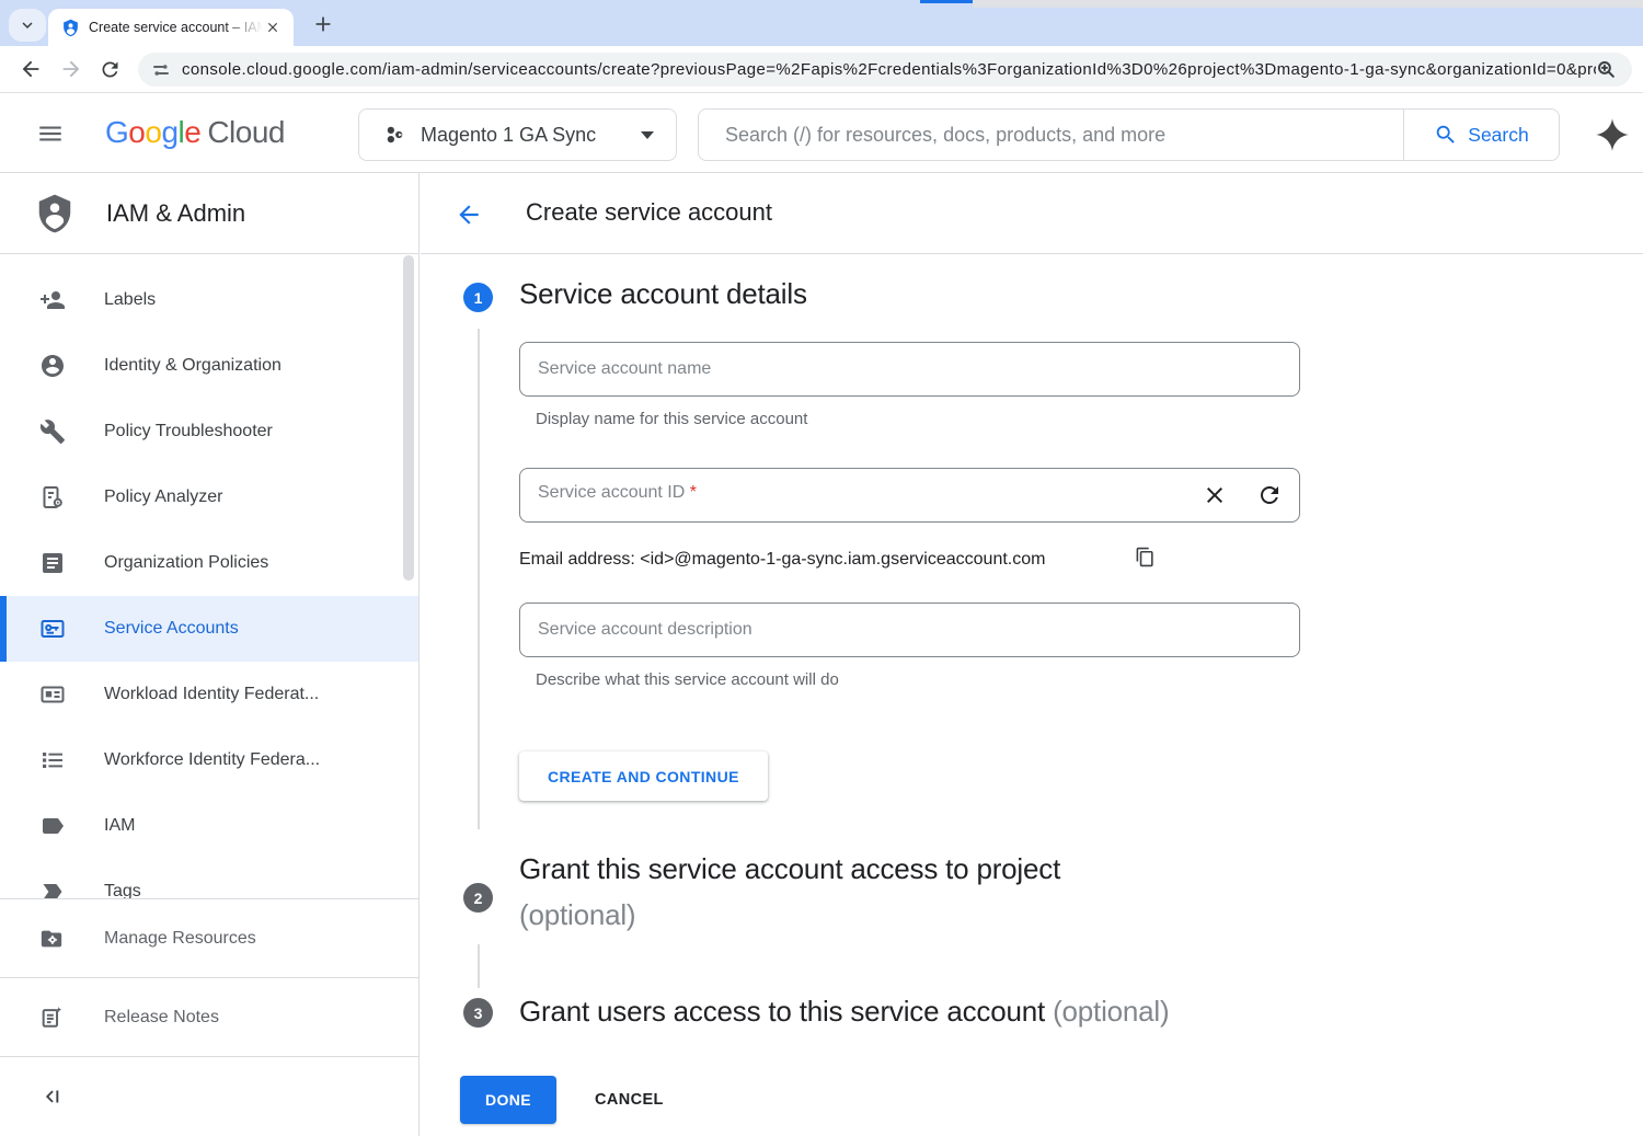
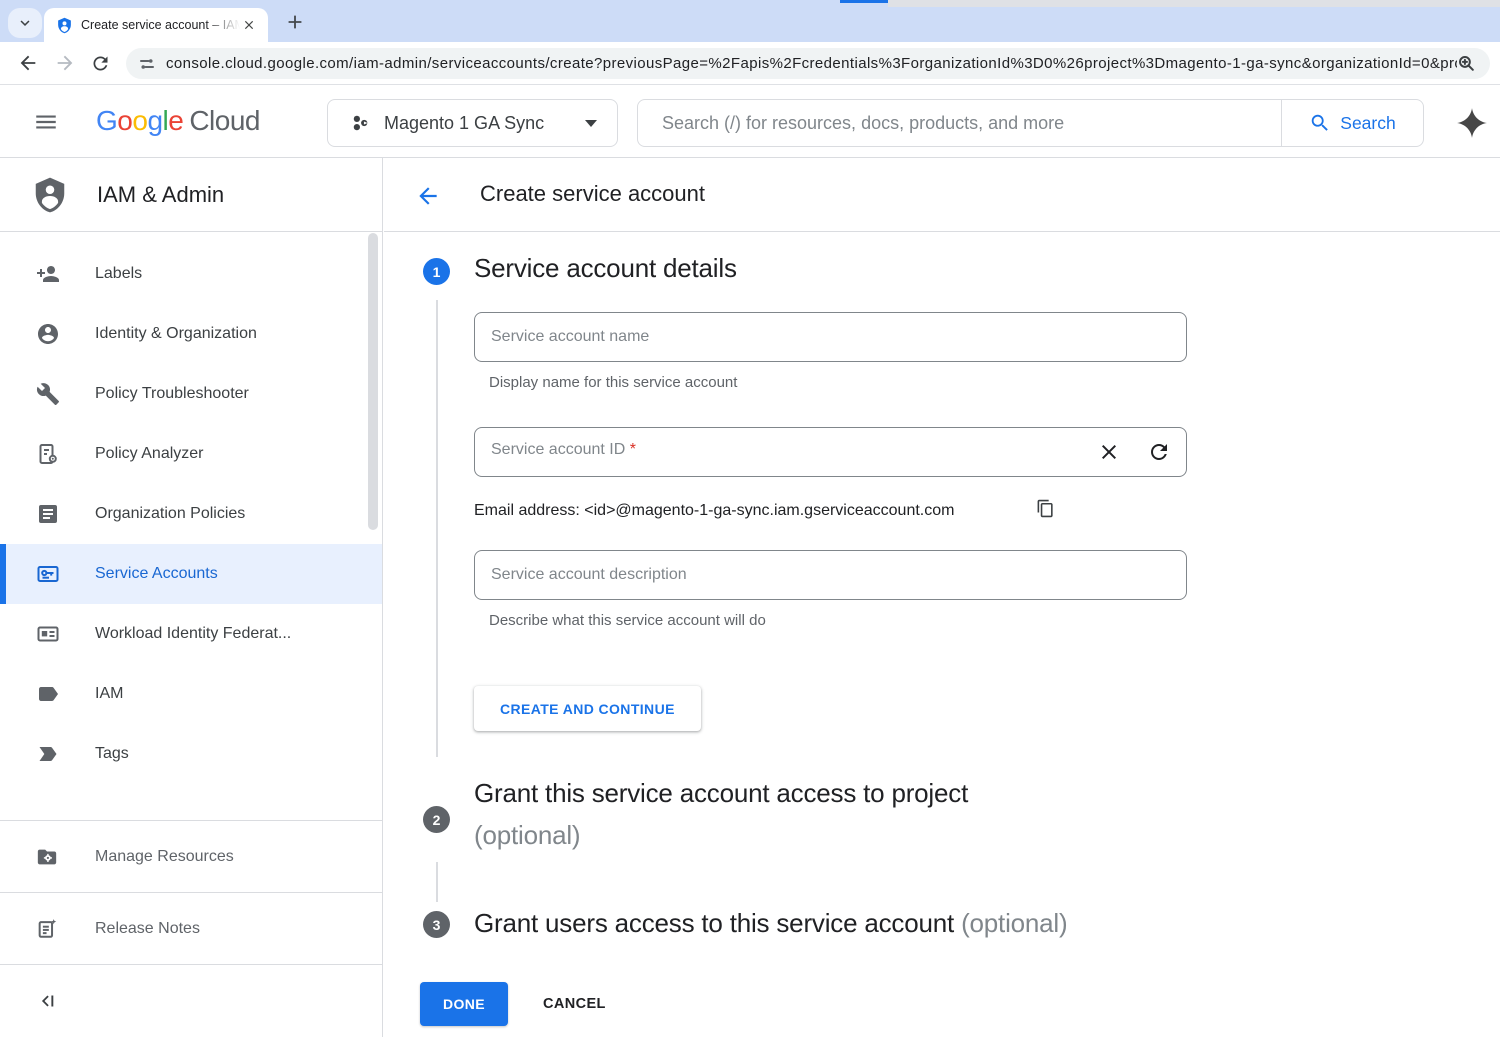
  Create service account – IAM
  console.cloud.google.com/iam-admin/serviceaccounts/create?previousPage=%2Fapis%2Fcredentials%3ForganizationId%3D0%26project%3Dmagento-1-ga-sync&organizationId=0&pr
  Google Cloud
  Magento 1 GA Sync
  Search (/) for resources, docs, products, and more
  Search
  IAM & Admin
  Labels
  Identity & Organization
  Policy Troubleshooter
  Policy Analyzer
  Organization Policies
  Service Accounts
  Workload Identity Federat...
- Workforce Identity Federa...
  IAM
  Tags
  Manage Resources
  Release Notes
  Create service account
  1
  Service account details
  Service account name
  Display name for this service account
  Service account ID *
  Email address: <id>@magento-1-ga-sync.iam.gserviceaccount.com
  Service account description
  Describe what this service account will do
  CREATE AND CONTINUE
  2
  Grant this service account access to project
  (optional)
  3
  Grant users access to this service account (optional)
  DONE
  CANCEL
